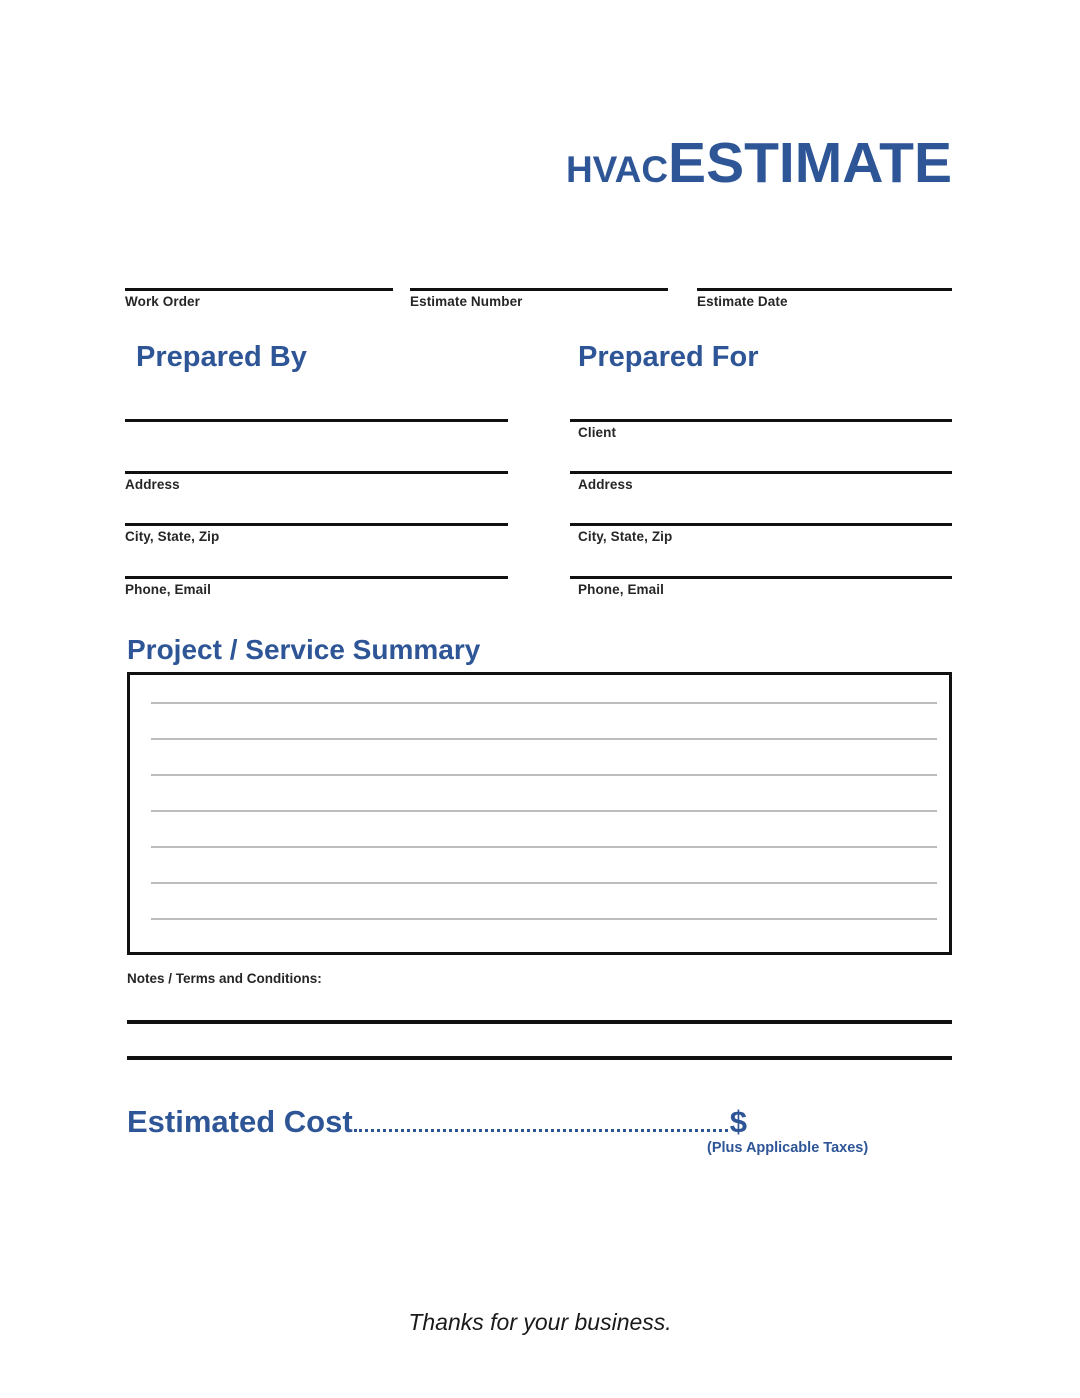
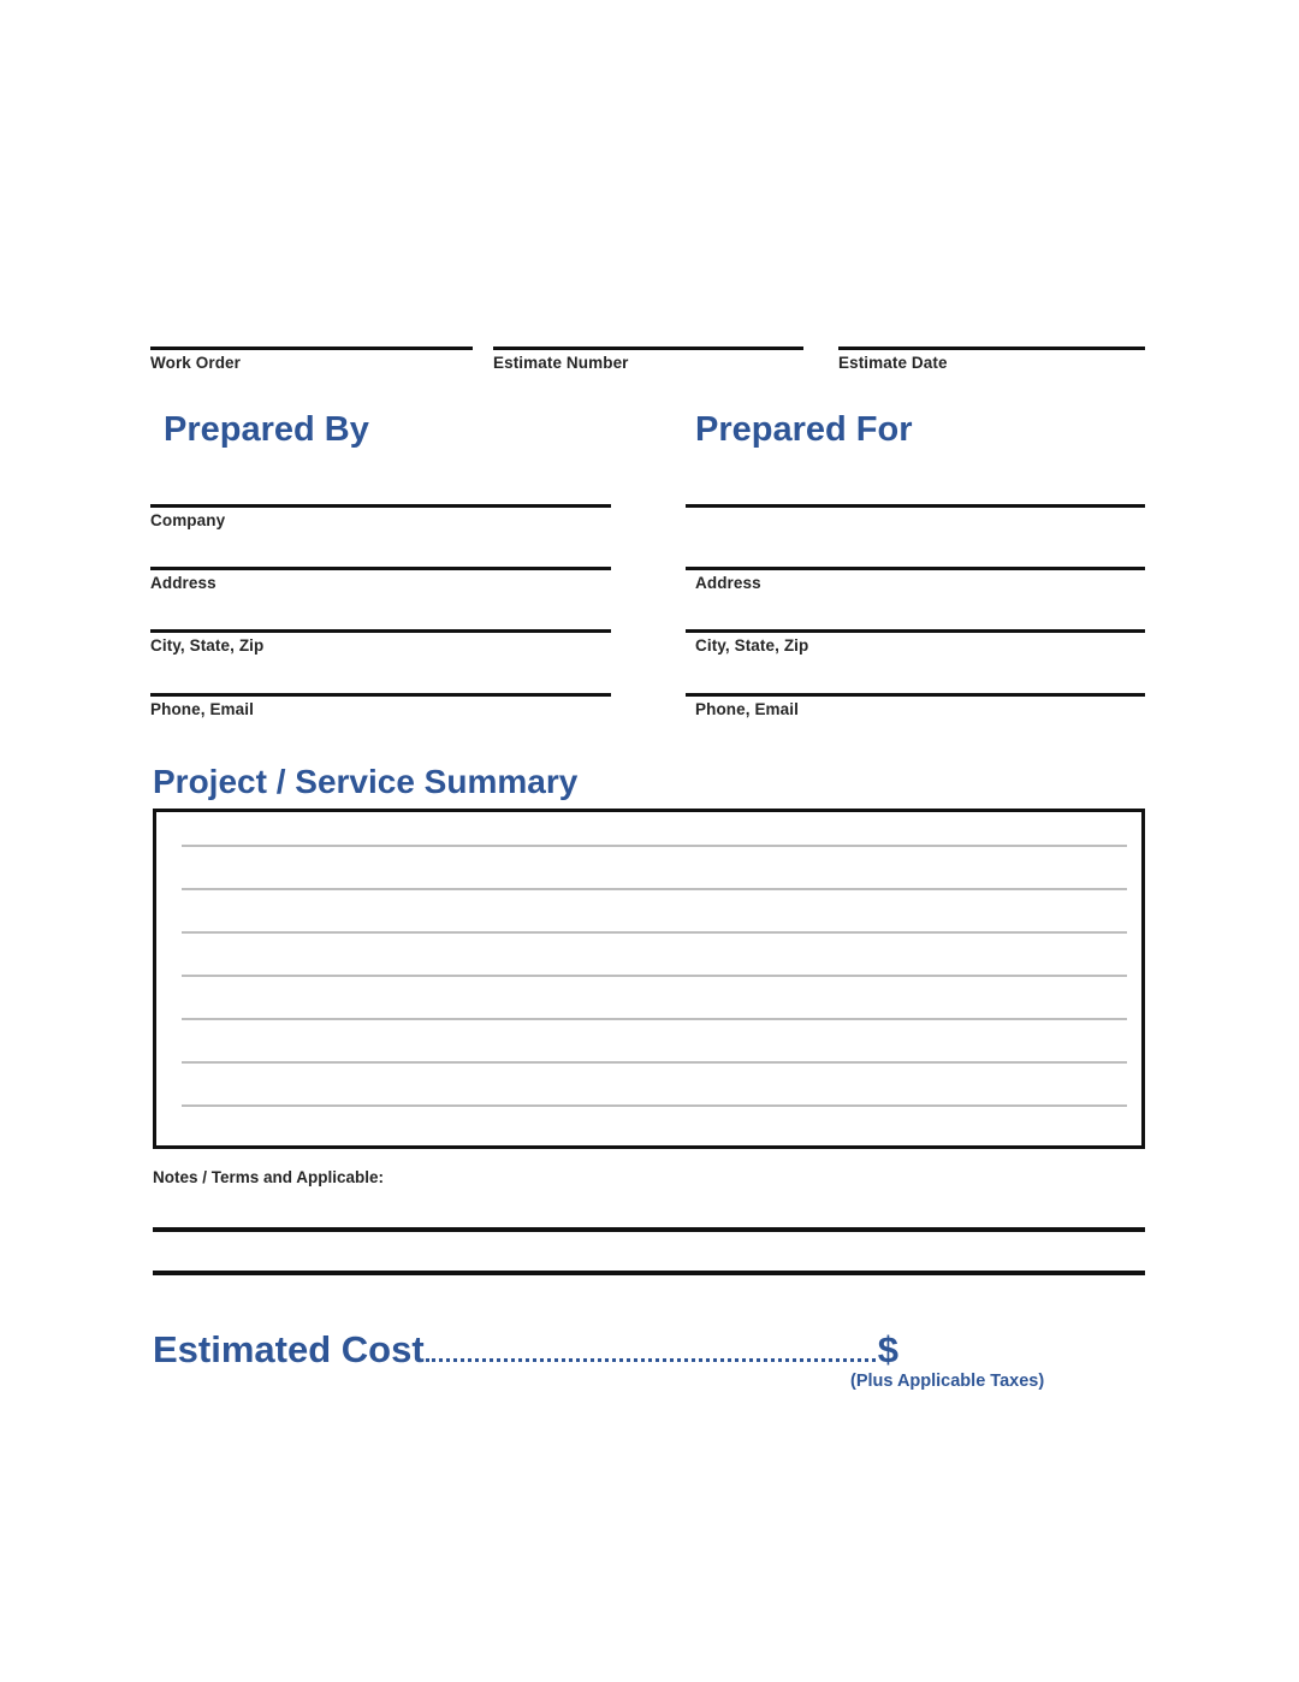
- HVACESTIMATE
  Work Order
  Estimate Number
  Estimate Date
  Prepared By
  Prepared For
+ Company
  Address
  City, State, Zip
  Phone, Email
- Client
  Address
  City, State, Zip
  Phone, Email
  Project / Service Summary
- Notes / Terms and Conditions:
+ Notes / Terms and Applicable:
  Estimated Cost
  $
  (Plus Applicable Taxes)
- Thanks for your business.
